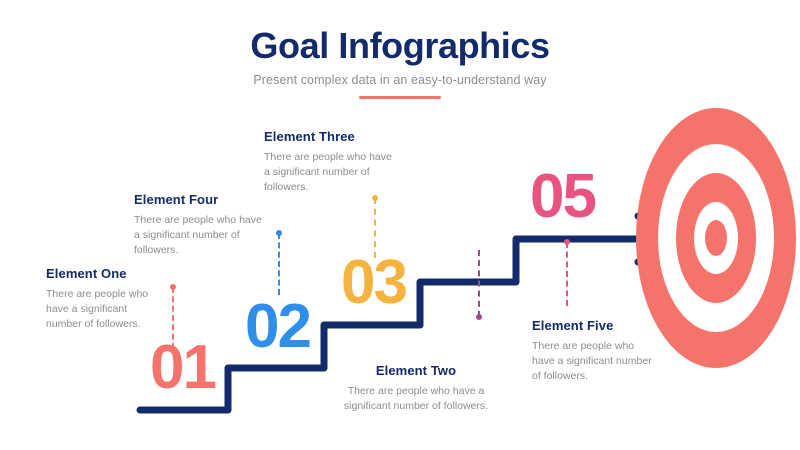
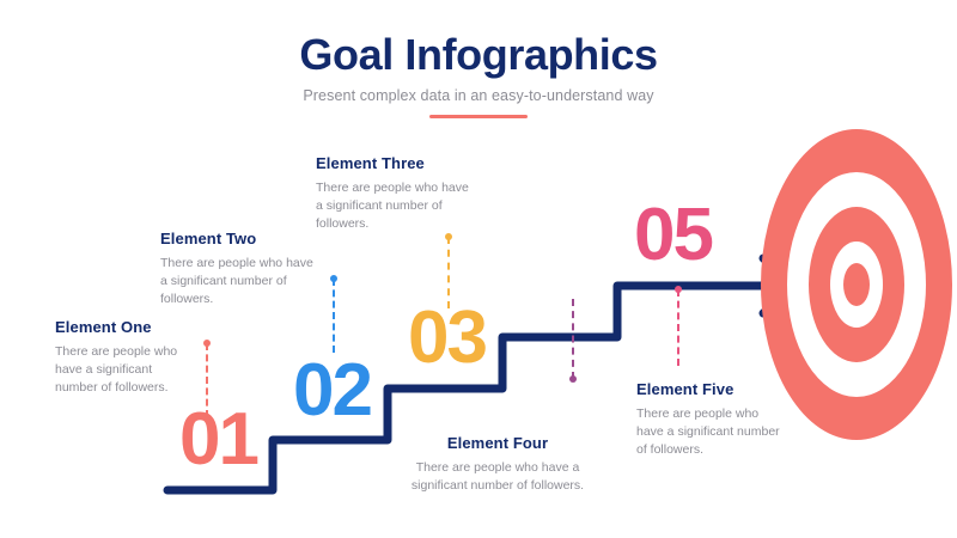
  Goal Infographics
  Present complex data in an easy-to-understand way
  01
  02
  03
  05
  Element One
  There are people who have a significant number of followers.
- Element Four
+ Element Two
  There are people who have a significant number of followers.
  Element Three
  There are people who have a significant number of followers.
- Element Two
+ Element Four
  There are people who have a significant number of followers.
  Element Five
  There are people who have a significant number of followers.
